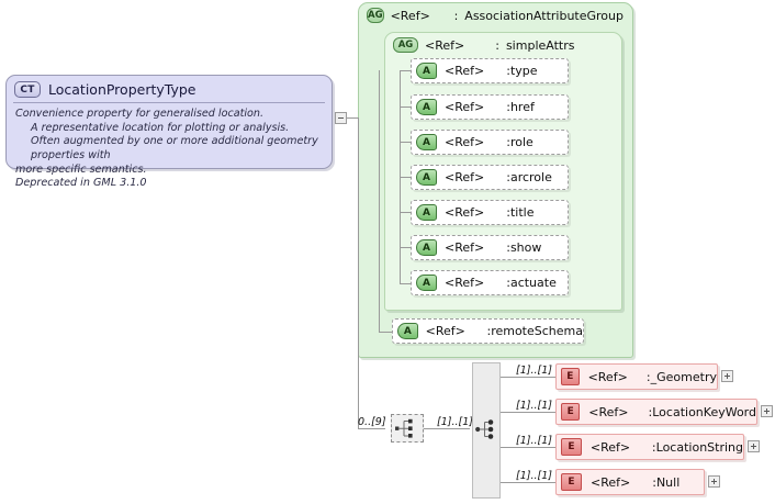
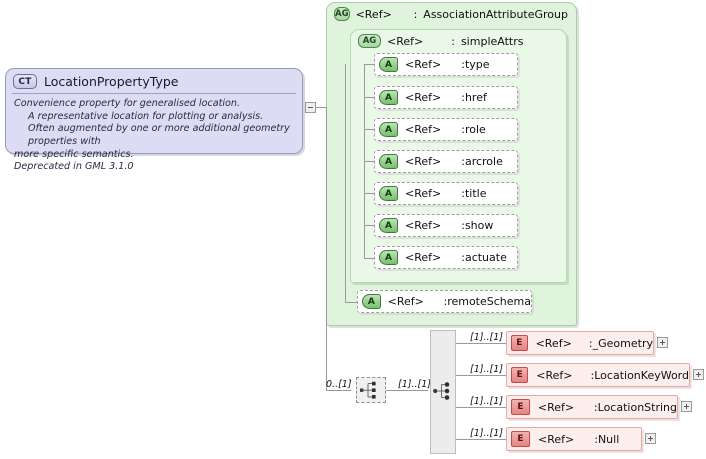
  AG
  <Ref>
  :
  AssociationAttributeGroup
  AG
  <Ref>
  :
  simpleAttrs
  A
  <Ref>
  :
  type
  A
  <Ref>
  :
  href
  A
  <Ref>
  :
  role
  A
  <Ref>
  :
  arcrole
  A
  <Ref>
  :
  title
  A
  <Ref>
  :
  show
  A
  <Ref>
  :
  actuate
  A
  <Ref>
  :
  remoteSchema
  CT
  LocationPropertyType
  Convenience property for generalised location.
  A representative location for plotting or analysis.
  Often augmented by one or more additional geometry properties with
  more specific semantics.
  Deprecated in GML 3.1.0
- 0..[9]
+ 0..[1]
  [1]..[1
  [1]..[1]
  E
  <Ref>
  :
  _Geometry
  [1]..[1]
  E
  <Ref>
  :
  LocationKeyWord
  [1]..[1]
  E
  <Ref>
  :
  LocationString
  [1]..[1]
  E
  <Ref>
  :
  Null
